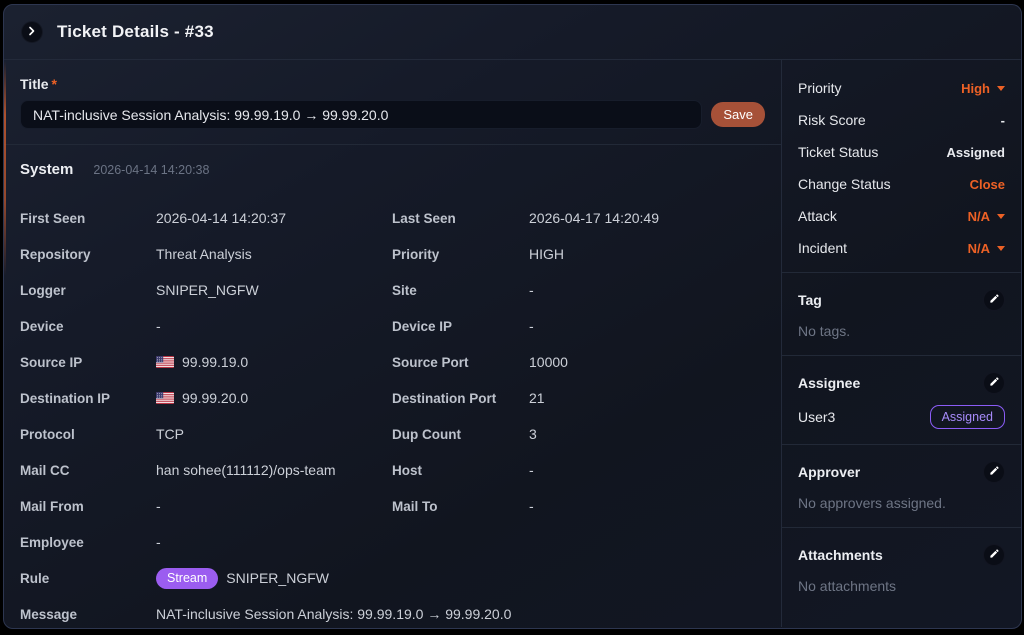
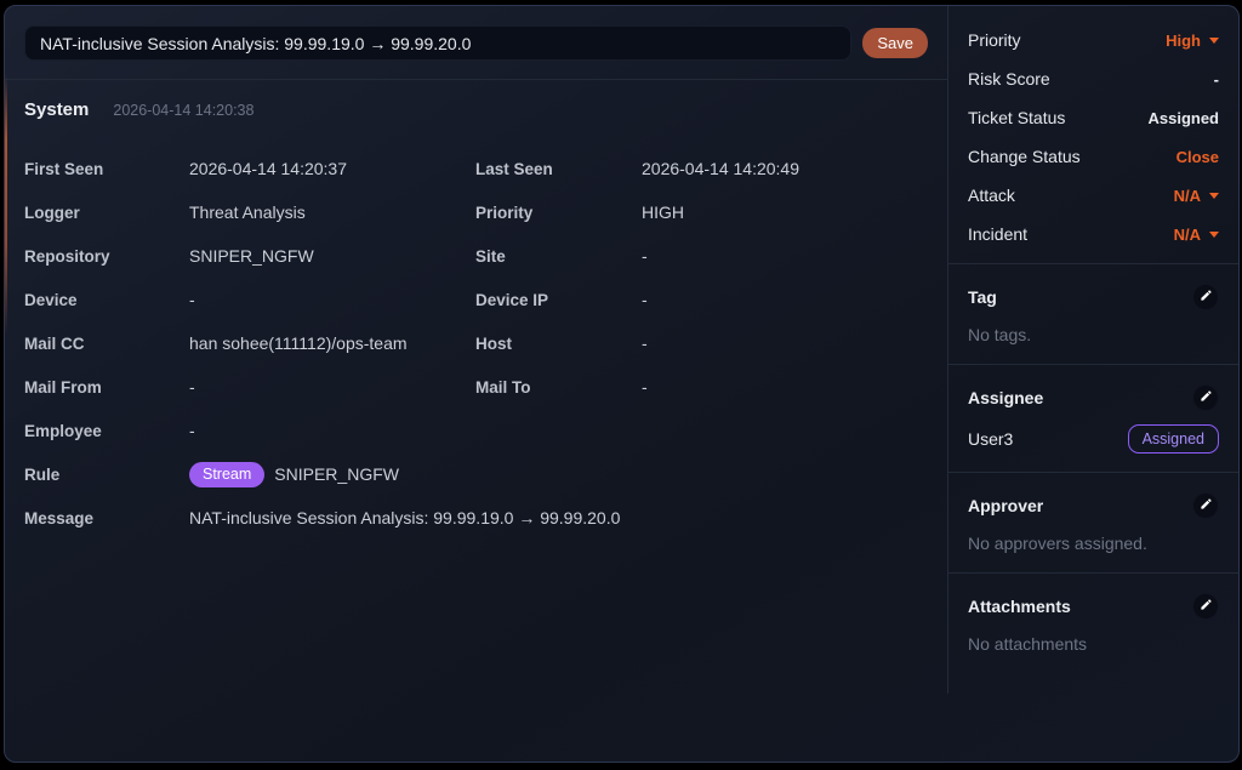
- Ticket Details - #33
- Title *
  NAT-inclusive Session Analysis: 99.99.19.0 → 99.99.20.0
  Save
  System
  2026-04-14 14:20:38
  First Seen
  2026-04-14 14:20:37
  Last Seen
- 2026-04-17 14:20:49
+ 2026-04-14 14:20:49
- Repository
+ Logger
  Threat Analysis
  Priority
  HIGH
- Logger
+ Repository
  SNIPER_NGFW
  Site
  -
  Device
  -
  Device IP
  -
- Source IP
- 99.99.19.0
- Source Port
- 10000
- Destination IP
- 99.99.20.0
- Destination Port
- 21
- Protocol
- TCP
- Dup Count
- 3
  Mail CC
  han sohee(111112)/ops-team
  Host
  -
  Mail From
  -
  Mail To
  -
  Employee
  -
  Rule
  Stream
  SNIPER_NGFW
  Message
  NAT-inclusive Session Analysis: 99.99.19.0 → 99.99.20.0
  Priority
  High
  Risk Score
  -
  Ticket Status
  Assigned
  Change Status
  Close
  Attack
  N/A
  Incident
  N/A
  Tag
  No tags.
  Assignee
  User3
  Assigned
  Approver
  No approvers assigned.
  Attachments
  No attachments
